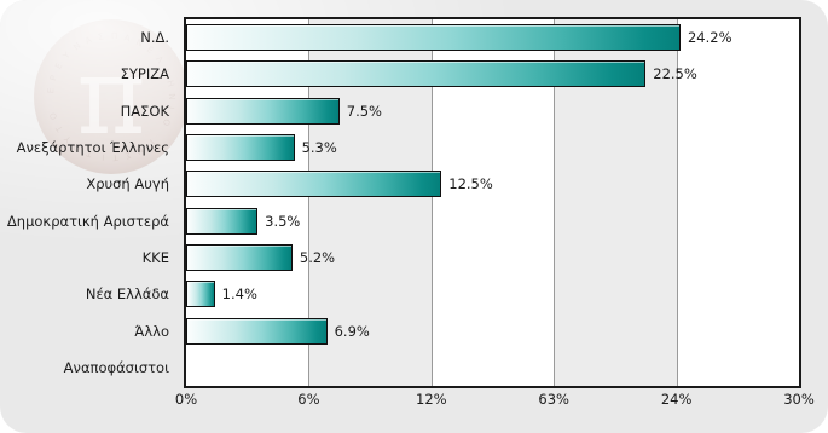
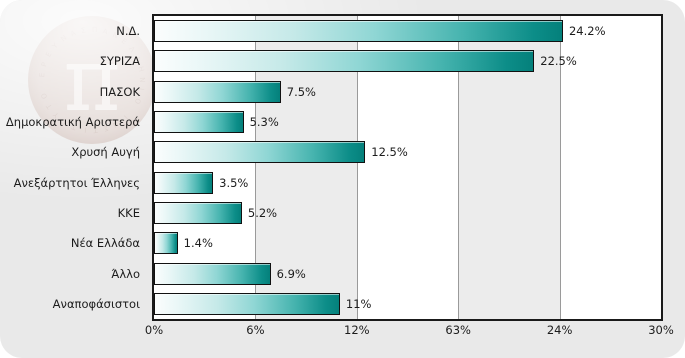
  Ν.Δ.
  ΣΥΡΙΖΑ
  ΠΑΣΟΚ
- Ανεξάρτητοι Έλληνες
+ Δημοκρατική Αριστερά
  Χρυσή Αυγή
- Δημοκρατική Αριστερά
+ Ανεξάρτητοι Έλληνες
  ΚΚΕ
  Νέα Ελλάδα
  Άλλο
  Αναποφάσιστοι
  24.2%
  22.5%
  7.5%
  5.3%
  12.5%
  3.5%
  5.2%
  1.4%
  6.9%
+ 11%
  0%
  6%
  12%
  63%
  24%
  30%
